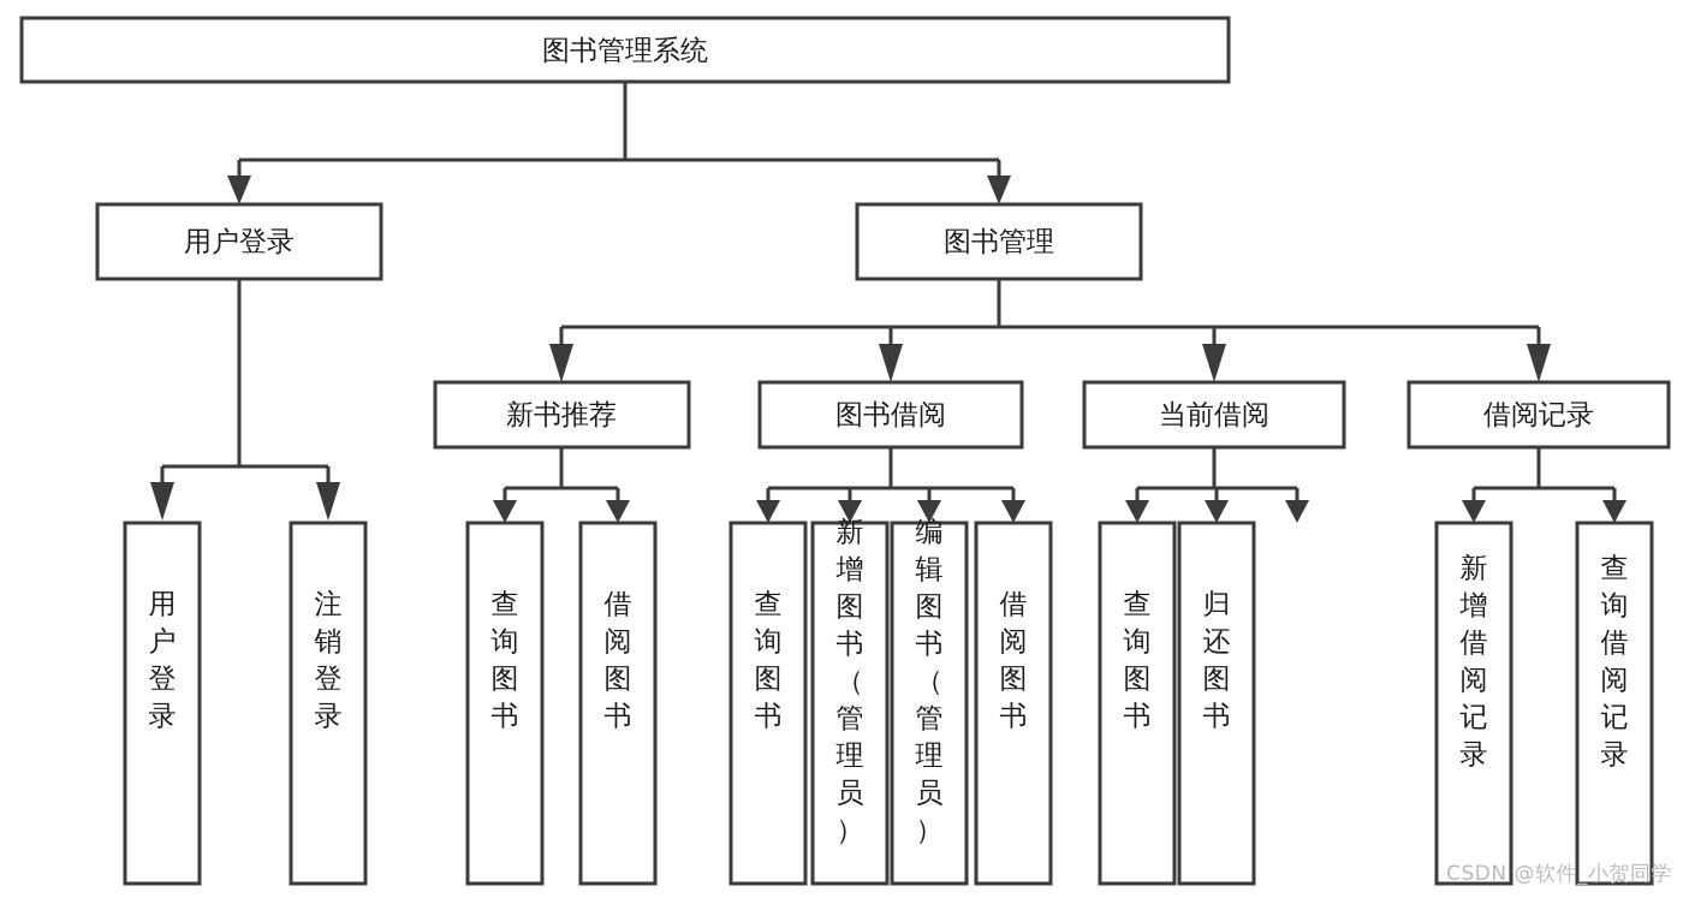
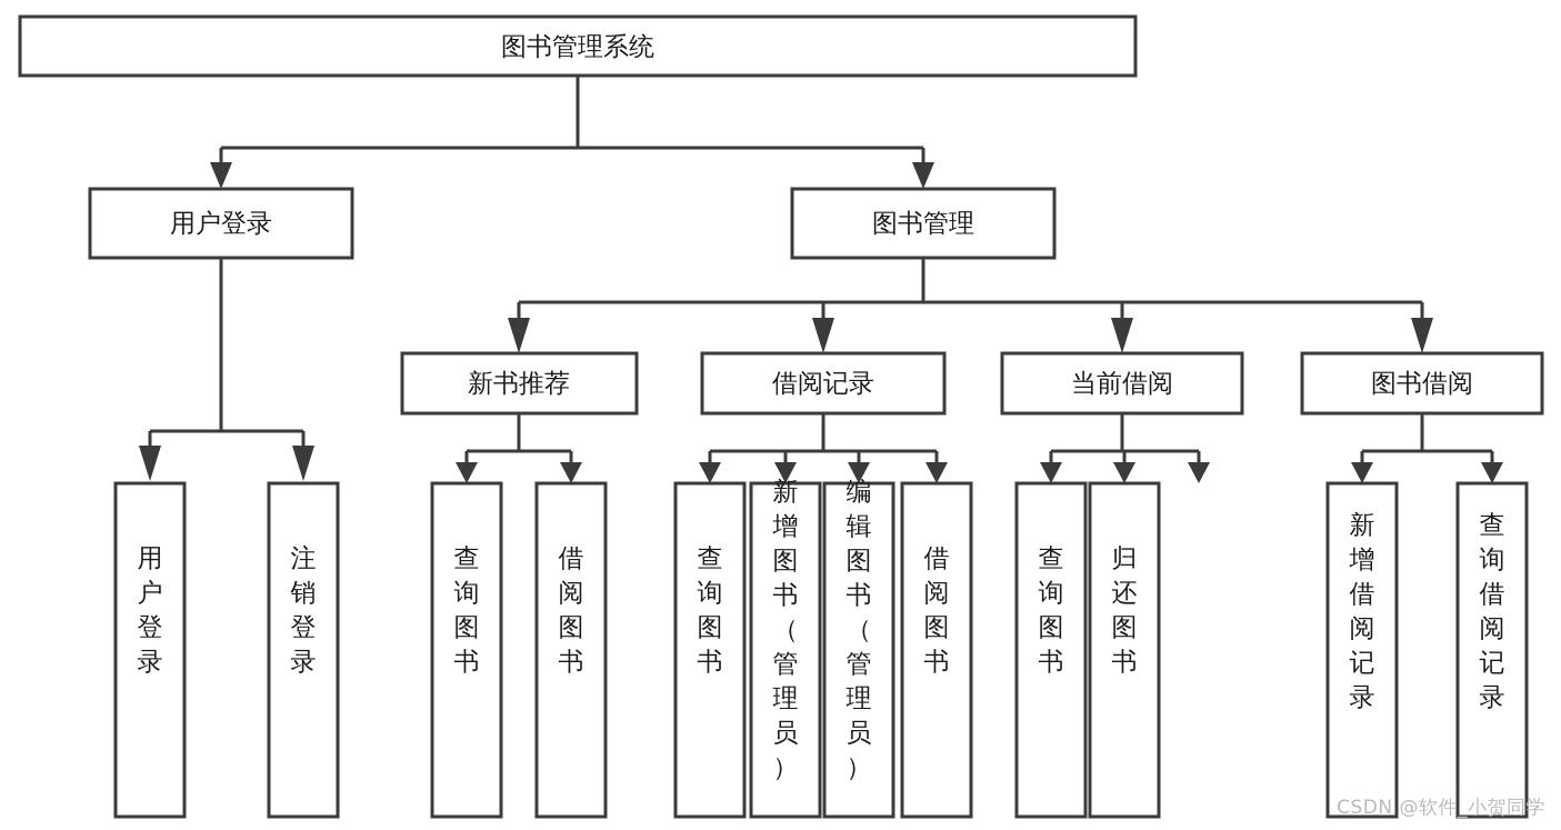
  图书管理系统
  用户登录
  图书管理
  新书推荐
- 图书借阅
+ 借阅记录
  当前借阅
- 借阅记录
+ 图书借阅
  用户登录
  注销登录
  查询图书
  借阅图书
  查询图书
  新增图书（管理员）
  编辑图书（管理员）
  借阅图书
  查询图书
  归还图书
  新增借阅记录
  查询借阅记录
  CSDN @软件_小贺同学
